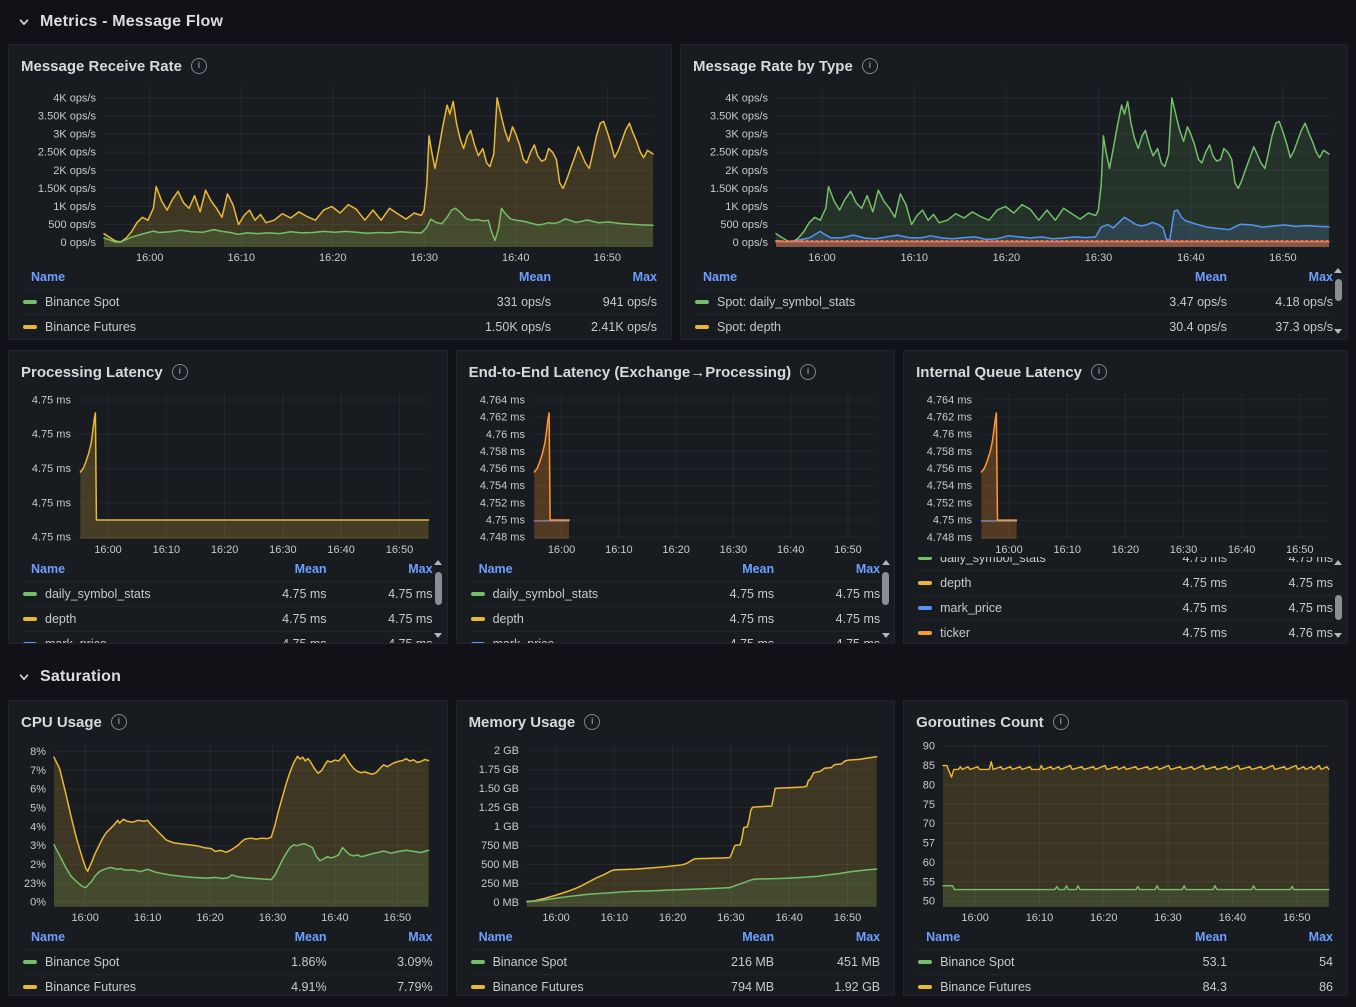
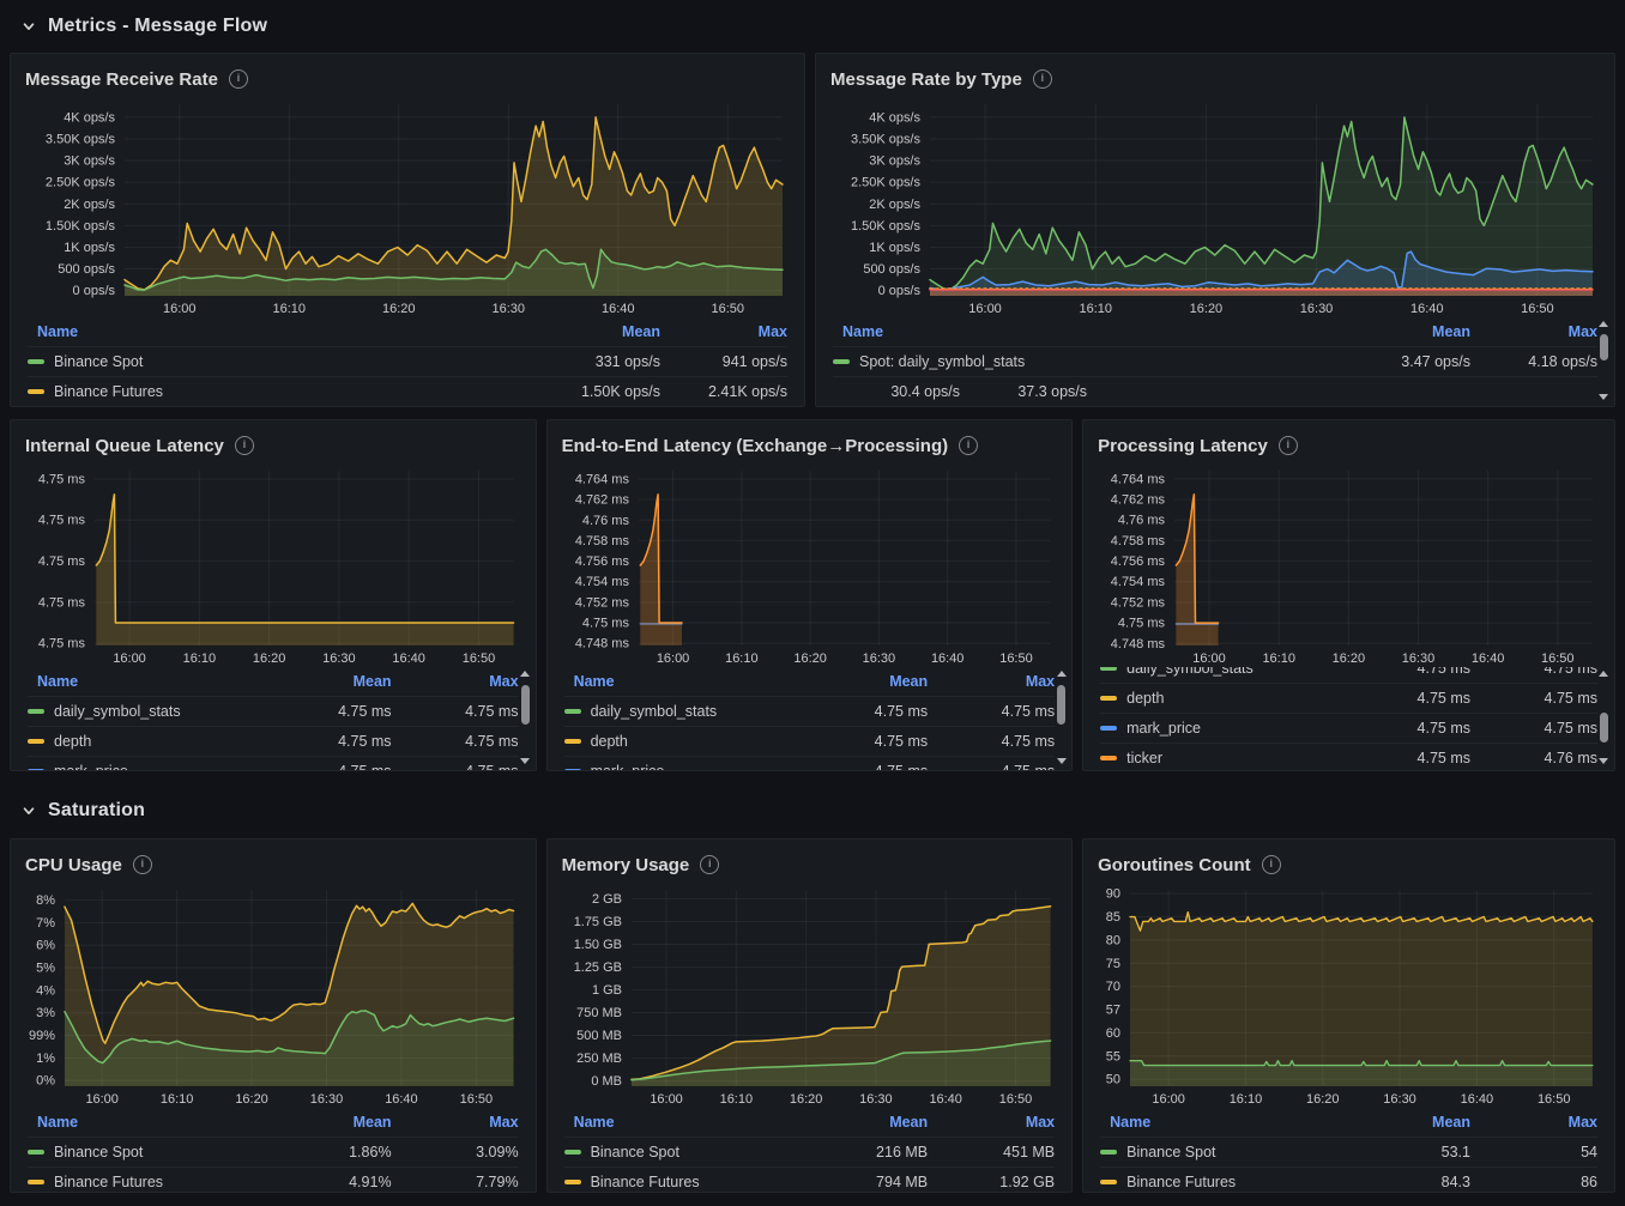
  Metrics - Message Flow
  Message Receive Rate
  i
  4K ops/s
  3.50K ops/s
  3K ops/s
  2.50K ops/s
  2K ops/s
  1.50K ops/s
  1K ops/s
  500 ops/s
  0 ops/s
  16:00
  16:10
  16:20
  16:30
  16:40
  16:50
  Name
  Mean
  Max
  Binance Spot
  331 ops/s
  941 ops/s
  Binance Futures
  1.50K ops/s
  2.41K ops/s
  Message Rate by Type
  i
  4K ops/s
  3.50K ops/s
  3K ops/s
  2.50K ops/s
  2K ops/s
  1.50K ops/s
  1K ops/s
  500 ops/s
  0 ops/s
  16:00
  16:10
  16:20
  16:30
  16:40
  16:50
  Name
  Mean
  Max
  Spot: daily_symbol_stats
  3.47 ops/s
  4.18 ops/s
- Spot: depth
  30.4 ops/s
  37.3 ops/s
- Processing Latency
+ Internal Queue Latency
  i
  4.75 ms
  4.75 ms
  4.75 ms
  4.75 ms
  4.75 ms
  16:00
  16:10
  16:20
  16:30
  16:40
  16:50
  Name
  Mean
  Max
  daily_symbol_stats
  4.75 ms
  4.75 ms
  depth
  4.75 ms
  4.75 ms
  End-to-End Latency (Exchange→Processing)
  i
  4.764 ms
  4.762 ms
  4.76 ms
  4.758 ms
  4.756 ms
  4.754 ms
  4.752 ms
  4.75 ms
  4.748 ms
  16:00
  16:10
  16:20
  16:30
  16:40
  16:50
  Name
  Mean
  Max
  daily_symbol_stats
  4.75 ms
  4.75 ms
  depth
  4.75 ms
  4.75 ms
- Internal Queue Latency
+ Processing Latency
  i
  4.764 ms
  4.762 ms
  4.76 ms
  4.758 ms
  4.756 ms
  4.754 ms
  4.752 ms
  4.75 ms
  4.748 ms
  16:00
  16:10
  16:20
  16:30
  16:40
  16:50
  daily_symbol_stats
  4.75 ms
  4.75 ms
  depth
  4.75 ms
  4.75 ms
  mark_price
  4.75 ms
  4.75 ms
  ticker
  4.75 ms
  4.76 ms
  Saturation
  CPU Usage
  i
  8%
  7%
  6%
  5%
  4%
  3%
- 2%
+ 99%
- 23%
+ 1%
  0%
  16:00
  16:10
  16:20
  16:30
  16:40
  16:50
  Name
  Mean
  Max
  Binance Spot
  1.86%
  3.09%
  Binance Futures
  4.91%
  7.79%
  Memory Usage
  i
  2 GB
  1.75 GB
  1.50 GB
  1.25 GB
  1 GB
  750 MB
  500 MB
  250 MB
  0 MB
  16:00
  16:10
  16:20
  16:30
  16:40
  16:50
  Name
  Mean
  Max
  Binance Spot
  216 MB
  451 MB
  Binance Futures
  794 MB
  1.92 GB
  Goroutines Count
  i
  90
  85
  80
  75
  70
  57
  60
  55
  50
  16:00
  16:10
  16:20
  16:30
  16:40
  16:50
  Name
  Mean
  Max
  Binance Spot
  53.1
  54
  Binance Futures
  84.3
  86
